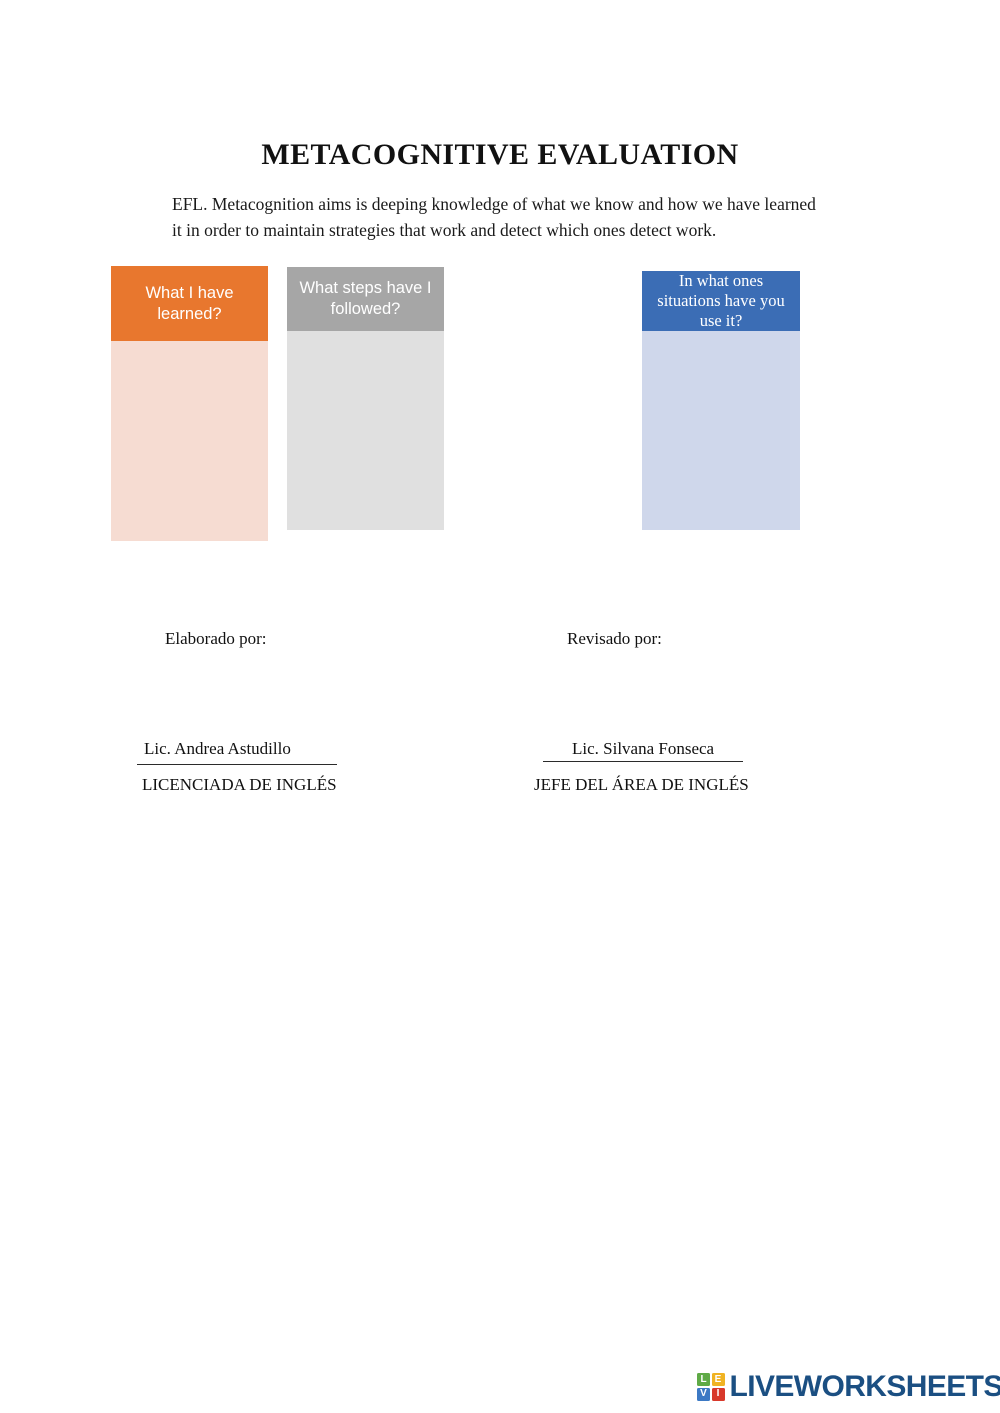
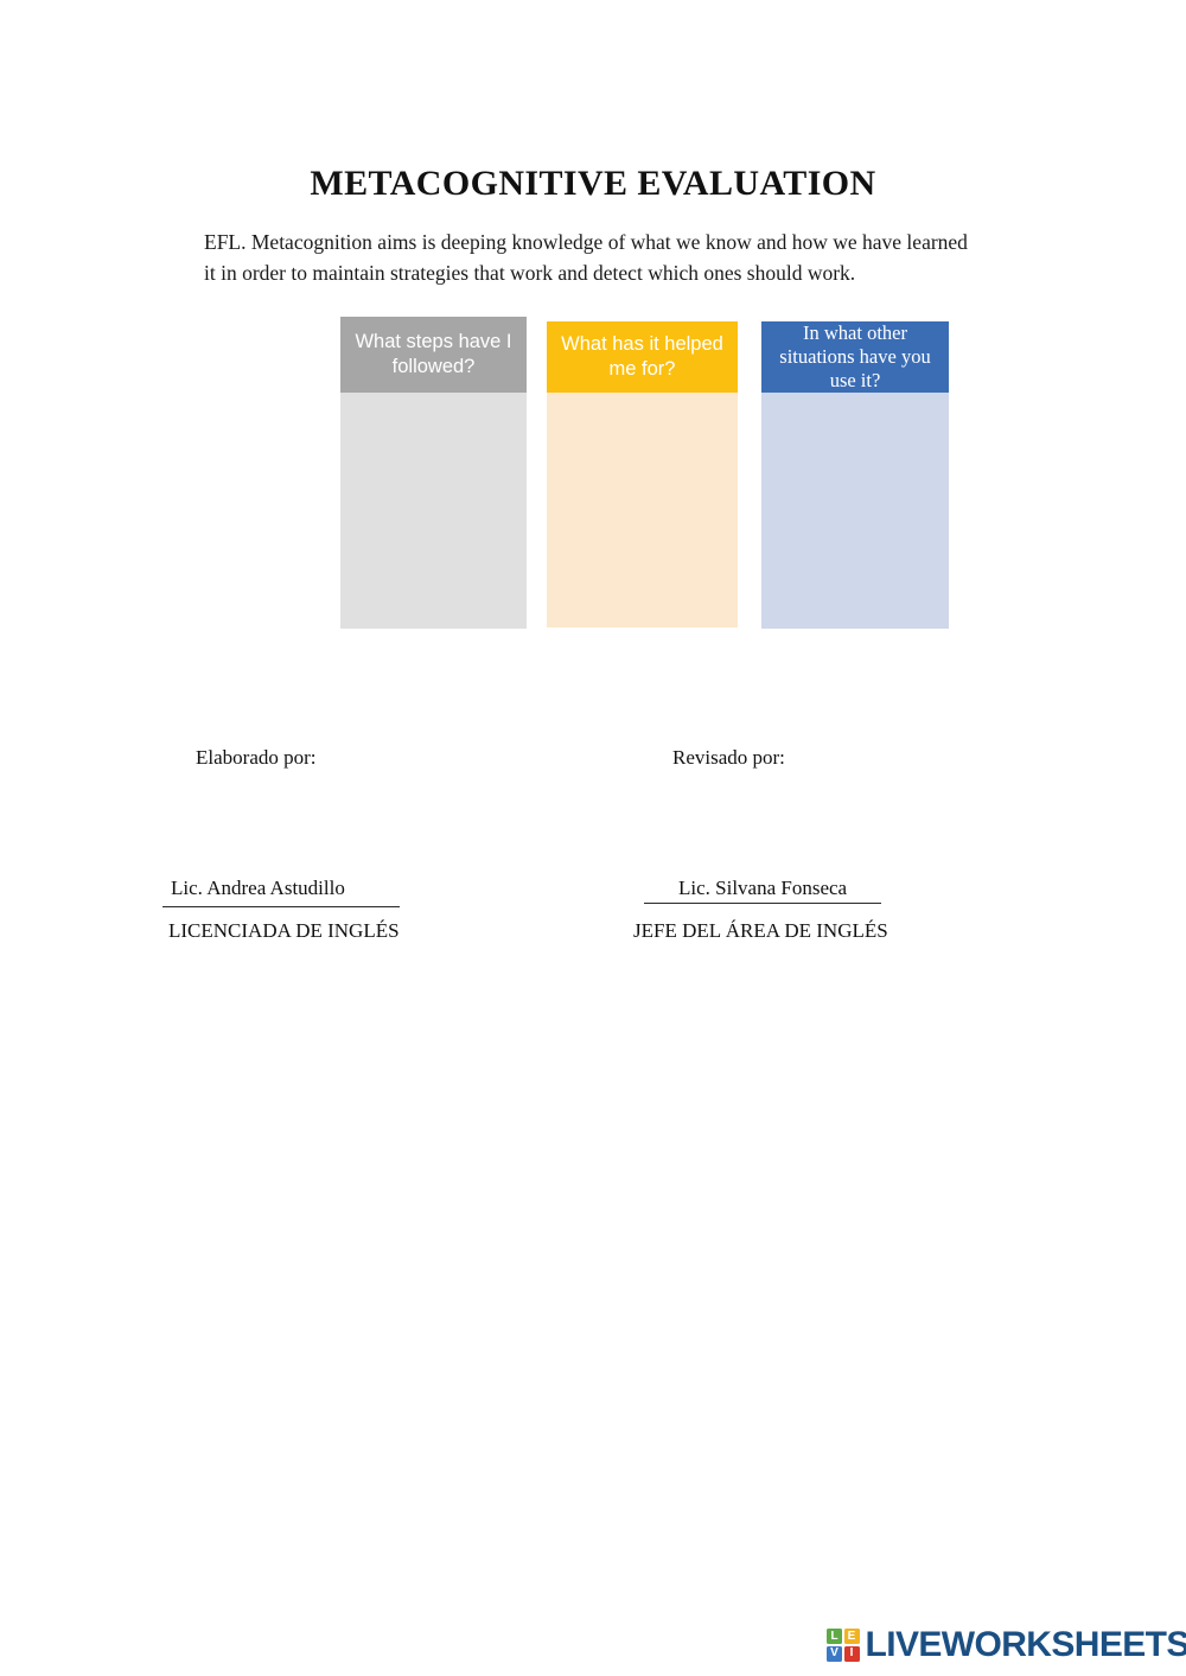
  METACOGNITIVE EVALUATION
- EFL. Metacognition aims is deeping knowledge of what we know and how we have learned it in order to maintain strategies that work and detect which ones detect work.
+ EFL. Metacognition aims is deeping knowledge of what we know and how we have learned it in order to maintain strategies that work and detect which ones should work.
- What I have learned?
  What steps have I followed?
+ What has it helped me for?
- In what ones situations have you use it?
+ In what other situations have you use it?
  Elaborado por:
  Lic. Andrea Astudillo
  LICENCIADA DE INGLÉS
  Revisado por:
  Lic. Silvana Fonseca
  JEFE DEL ÁREA DE INGLÉS
  L
  E
  V
  I
  LIVEWORKSHEETS
